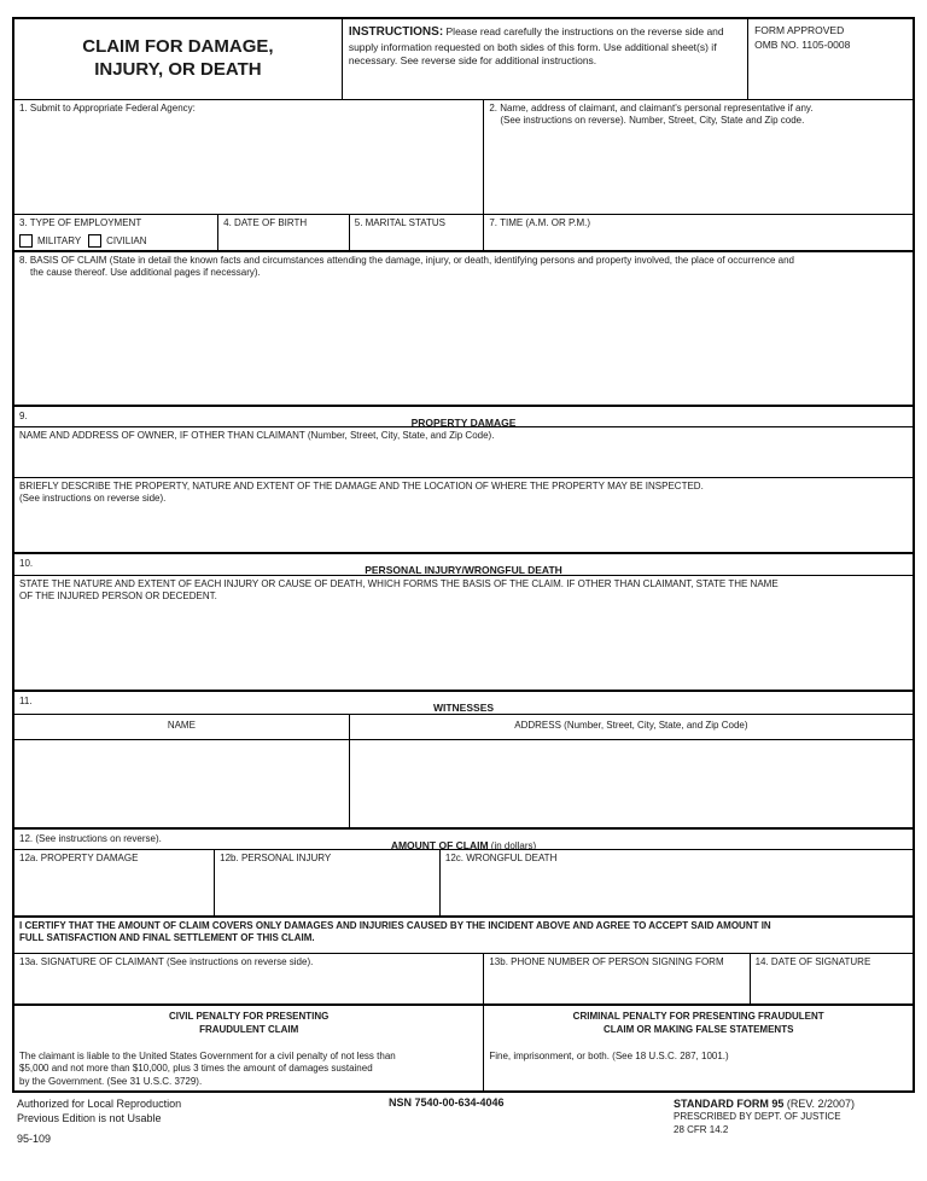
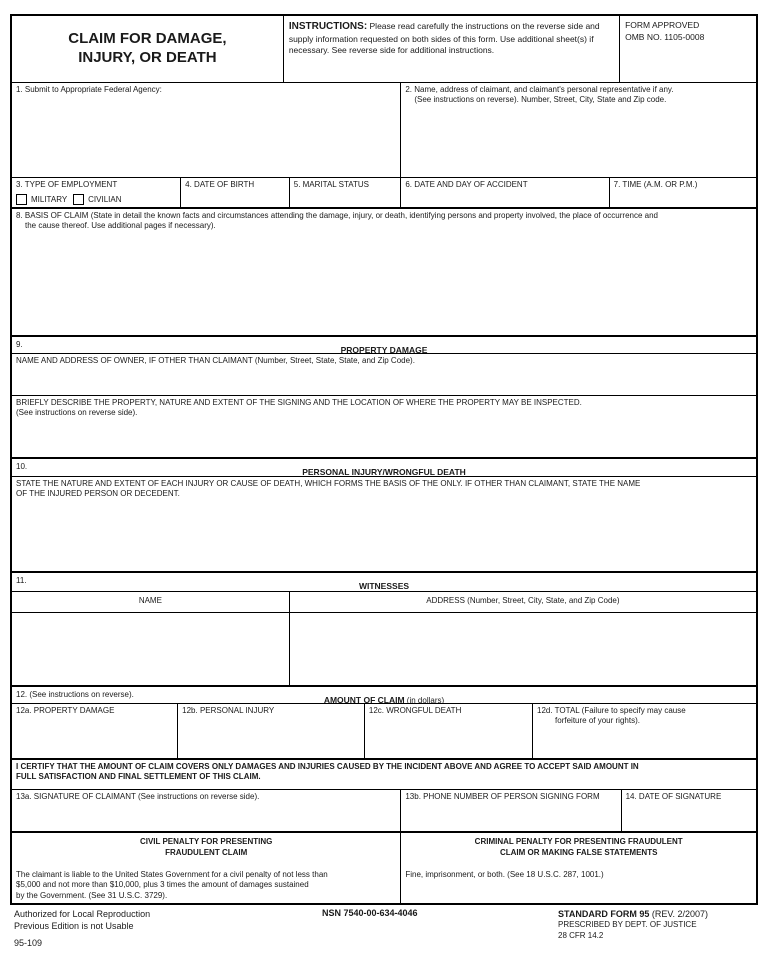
  CLAIM FOR DAMAGE,
  INJURY, OR DEATH
  INSTRUCTIONS: Please read carefully the instructions on the reverse side and supply information requested on both sides of this form. Use additional sheet(s) if necessary. See reverse side for additional instructions.
  FORM APPROVED
  OMB NO. 1105-0008
  1. Submit to Appropriate Federal Agency:
  2. Name, address of claimant, and claimant's personal representative if any.
  (See instructions on reverse). Number, Street, City, State and Zip code.
  3. TYPE OF EMPLOYMENT
  MILITARY
  CIVILIAN
  4. DATE OF BIRTH
  5. MARITAL STATUS
+ 6. DATE AND DAY OF ACCIDENT
  7. TIME (A.M. OR P.M.)
  8. BASIS OF CLAIM (State in detail the known facts and circumstances attending the damage, injury, or death, identifying persons and property involved, the place of occurrence and
  the cause thereof. Use additional pages if necessary).
  9.
  PROPERTY DAMAGE
- NAME AND ADDRESS OF OWNER, IF OTHER THAN CLAIMANT (Number, Street, City, State, and Zip Code).
+ NAME AND ADDRESS OF OWNER, IF OTHER THAN CLAIMANT (Number, Street, State, State, and Zip Code).
- BRIEFLY DESCRIBE THE PROPERTY, NATURE AND EXTENT OF THE DAMAGE AND THE LOCATION OF WHERE THE PROPERTY MAY BE INSPECTED.
+ BRIEFLY DESCRIBE THE PROPERTY, NATURE AND EXTENT OF THE SIGNING AND THE LOCATION OF WHERE THE PROPERTY MAY BE INSPECTED.
  (See instructions on reverse side).
  10.
  PERSONAL INJURY/WRONGFUL DEATH
- STATE THE NATURE AND EXTENT OF EACH INJURY OR CAUSE OF DEATH, WHICH FORMS THE BASIS OF THE CLAIM. IF OTHER THAN CLAIMANT, STATE THE NAME
+ STATE THE NATURE AND EXTENT OF EACH INJURY OR CAUSE OF DEATH, WHICH FORMS THE BASIS OF THE ONLY. IF OTHER THAN CLAIMANT, STATE THE NAME
  OF THE INJURED PERSON OR DECEDENT.
  11.
  WITNESSES
  NAME
  ADDRESS (Number, Street, City, State, and Zip Code)
  12. (See instructions on reverse).
  AMOUNT OF CLAIM (in dollars)
  12a. PROPERTY DAMAGE
  12b. PERSONAL INJURY
  12c. WRONGFUL DEATH
+ 12d. TOTAL (Failure to specify may cause
+ forfeiture of your rights).
  I CERTIFY THAT THE AMOUNT OF CLAIM COVERS ONLY DAMAGES AND INJURIES CAUSED BY THE INCIDENT ABOVE AND AGREE TO ACCEPT SAID AMOUNT IN
  FULL SATISFACTION AND FINAL SETTLEMENT OF THIS CLAIM.
  13a. SIGNATURE OF CLAIMANT (See instructions on reverse side).
  13b. PHONE NUMBER OF PERSON SIGNING FORM
  14. DATE OF SIGNATURE
  CIVIL PENALTY FOR PRESENTING
  FRAUDULENT CLAIM
  The claimant is liable to the United States Government for a civil penalty of not less than
  $5,000 and not more than $10,000, plus 3 times the amount of damages sustained
  by the Government. (See 31 U.S.C. 3729).
  CRIMINAL PENALTY FOR PRESENTING FRAUDULENT
  CLAIM OR MAKING FALSE STATEMENTS
  Fine, imprisonment, or both. (See 18 U.S.C. 287, 1001.)
  Authorized for Local Reproduction
  Previous Edition is not Usable
  95-109
  NSN 7540-00-634-4046
  STANDARD FORM 95 (REV. 2/2007)
  PRESCRIBED BY DEPT. OF JUSTICE
  28 CFR 14.2
